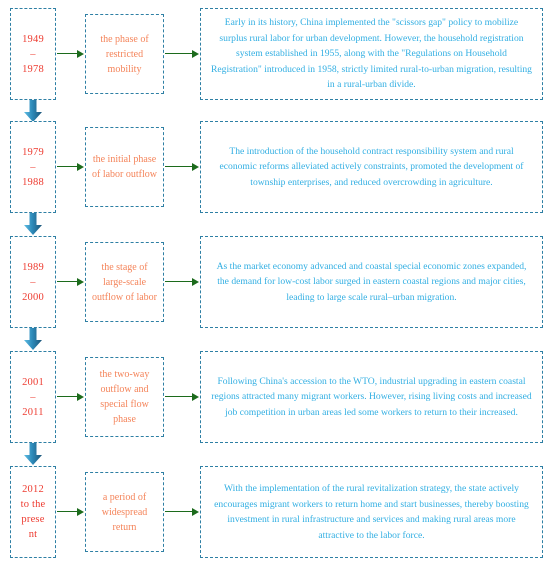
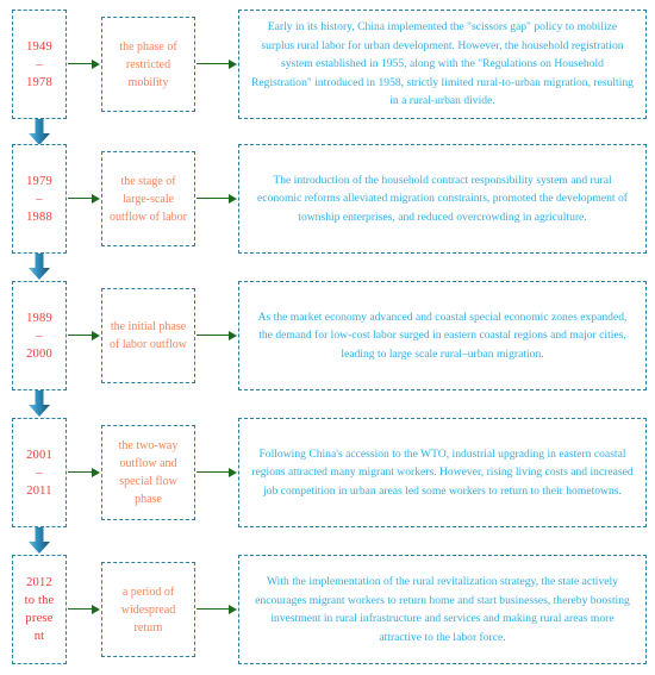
  1949
  –
  1978
  the phase of restricted mobility
  Early in its history, China implemented the "scissors gap" policy to mobilize surplus rural labor for urban development. However, the household registration system established in 1955, along with the "Regulations on Household Registration" introduced in 1958, strictly limited rural-to-urban migration, resulting in a rural-urban divide.
  1979
  –
  1988
- the initial phase of labor outflow
+ the stage of large-scale outflow of labor
- The introduction of the household contract responsibility system and rural economic reforms alleviated actively constraints, promoted the development of township enterprises, and reduced overcrowding in agriculture.
+ The introduction of the household contract responsibility system and rural economic reforms alleviated migration constraints, promoted the development of township enterprises, and reduced overcrowding in agriculture.
  1989
  –
  2000
- the stage of large-scale outflow of labor
+ the initial phase of labor outflow
  As the market economy advanced and coastal special economic zones expanded, the demand for low-cost labor surged in eastern coastal regions and major cities, leading to large scale rural–urban migration.
  2001
  –
  2011
  the two-way outflow and special flow phase
- Following China's accession to the WTO, industrial upgrading in eastern coastal regions attracted many migrant workers. However, rising living costs and increased job competition in urban areas led some workers to return to their increased.
+ Following China's accession to the WTO, industrial upgrading in eastern coastal regions attracted many migrant workers. However, rising living costs and increased job competition in urban areas led some workers to return to their hometowns.
  2012
  to the
  prese
  nt
  a period of widespread return
  With the implementation of the rural revitalization strategy, the state actively encourages migrant workers to return home and start businesses, thereby boosting investment in rural infrastructure and services and making rural areas more attractive to the labor force.
